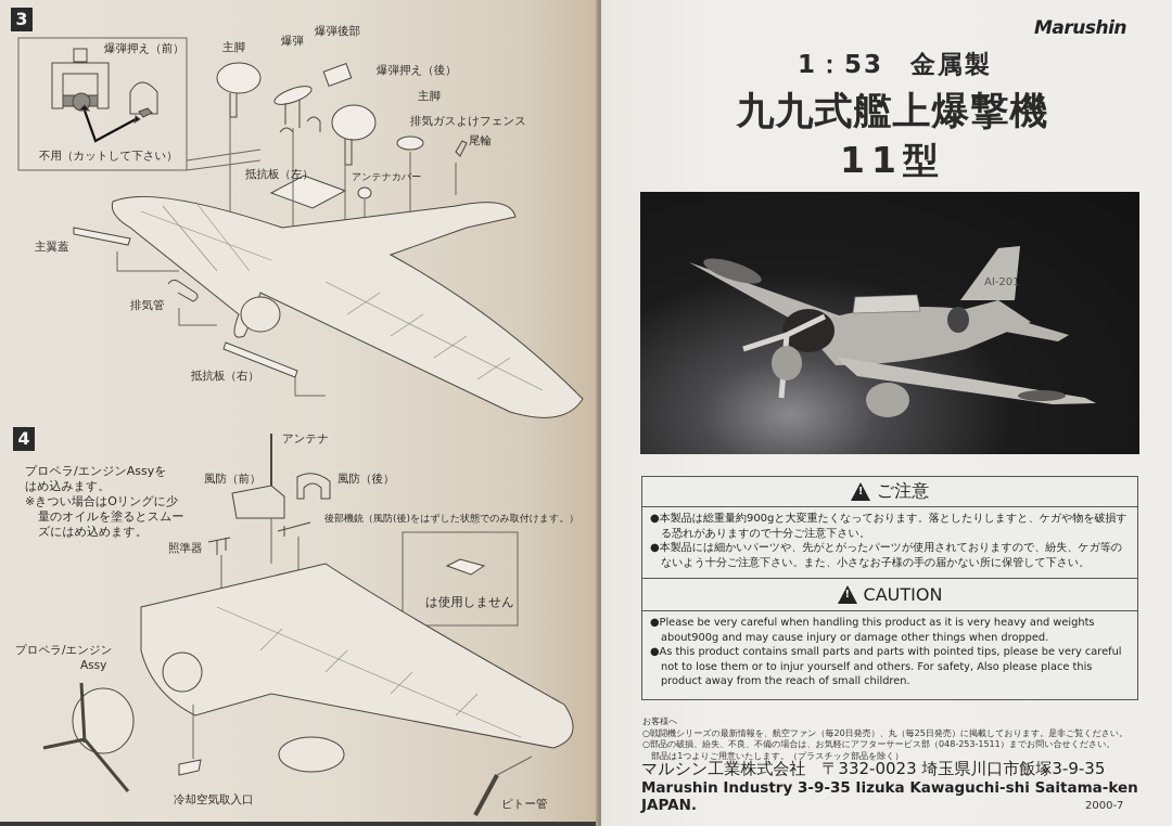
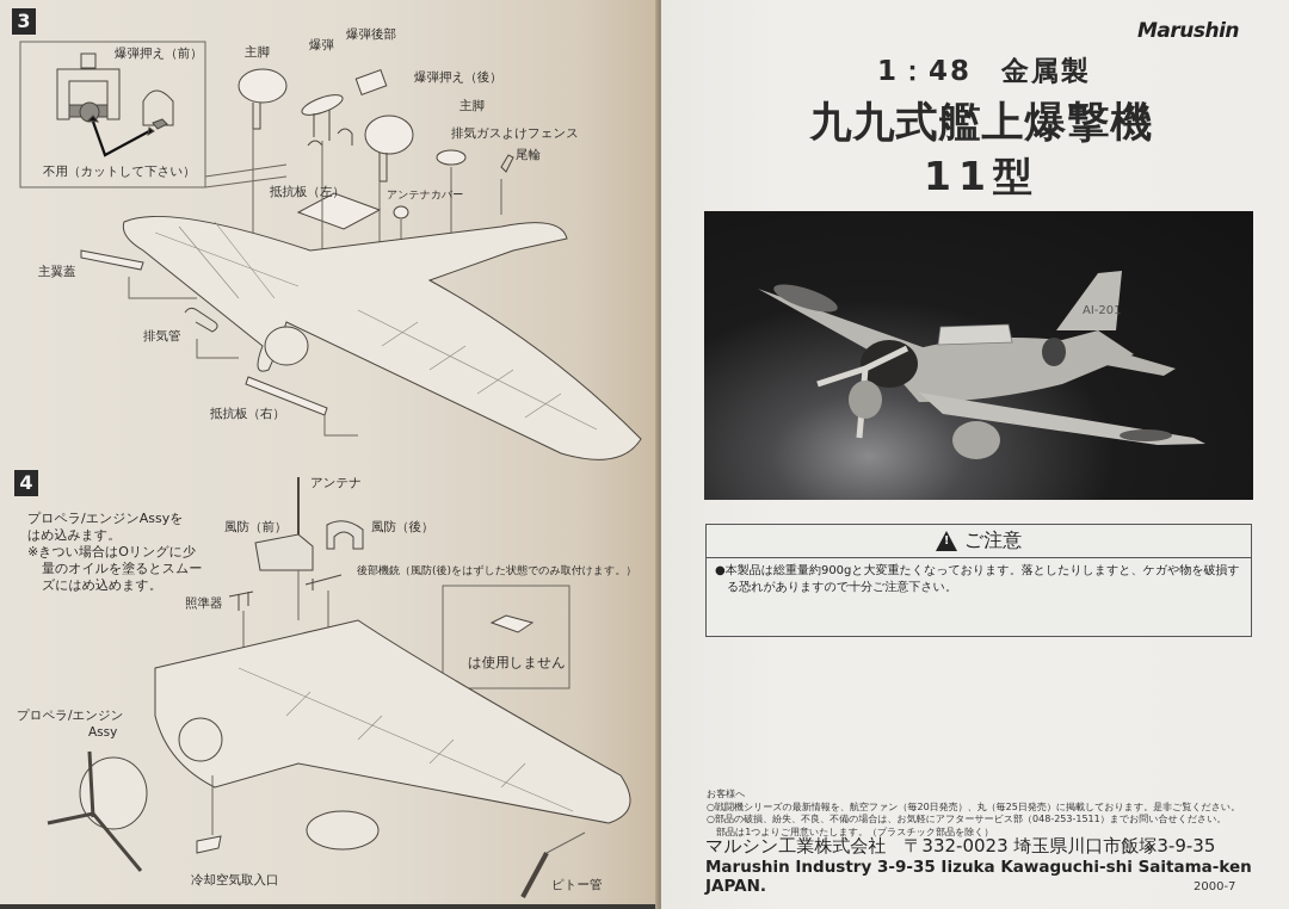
  3
  爆弾押え（前）
  不用（カットして下さい）
  主脚
  爆弾
  爆弾後部
  爆弾押え（後）
  主脚
  排気ガスよけフェンス
  尾輪
  抵抗板（左）
  アンテナカバー
  主翼蓋
  排気管
  抵抗板（右）
  4
  プロペラ/エンジンAssyを
  はめ込みます。
  ※きつい場合はOリングに少
  量のオイルを塗るとスムー
  ズにはめ込めます。
  アンテナ
  風防（前）
  風防（後）
  後部機銃（風防(後)をはずした状態でのみ取付けます。）
  照準器
  プロペラ/エンジン
  Assy
  冷却空気取入口
  ピトー管
  は使用しません
  Marushin
- 1：53 金属製
+ 1：48 金属製
  九九式艦上爆撃機
  11型
  AI-201
  ご注意
  ●本製品は総重量約900gと大変重たくなっております。落としたりしますと、ケガや物を破損する恐れがありますので十分ご注意下さい。
- ●本製品には細かいパーツや、先がとがったパーツが使用されておりますので、紛失、ケガ等のないよう十分ご注意下さい。また、小さなお子様の手の届かない所に保管して下さい。
- CAUTION
- ●Please be very careful when handling this product as it is very heavy and weights about900g and may cause injury or damage other things when dropped.
- ●As this product contains small parts and parts with pointed tips, please be very careful not to lose them or to injur yourself and others. For safety, Also please place this product away from the reach of small children.
  お客様へ
  ○戦闘機シリーズの最新情報を、航空ファン（毎20日発売）、丸（毎25日発売）に掲載しております。是非ご覧ください。
  ○部品の破損、紛失、不良、不備の場合は、お気軽にアフターサービス部（048-253-1511）までお問い合せください。
  部品は1つよりご用意いたします。（プラスチック部品を除く）
  マルシン工業株式会社 〒332-0023 埼玉県川口市飯塚3-9-35
  Marushin Industry 3-9-35 Iizuka Kawaguchi-shi Saitama-ken JAPAN.
  2000-7
